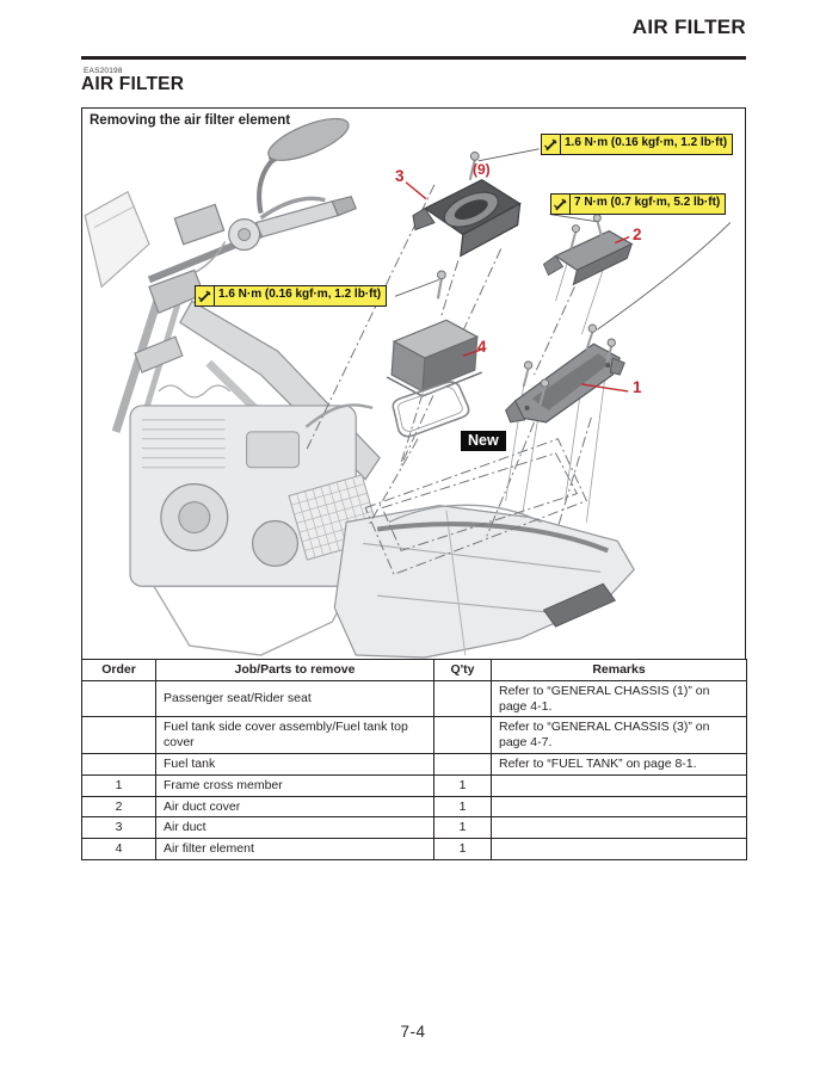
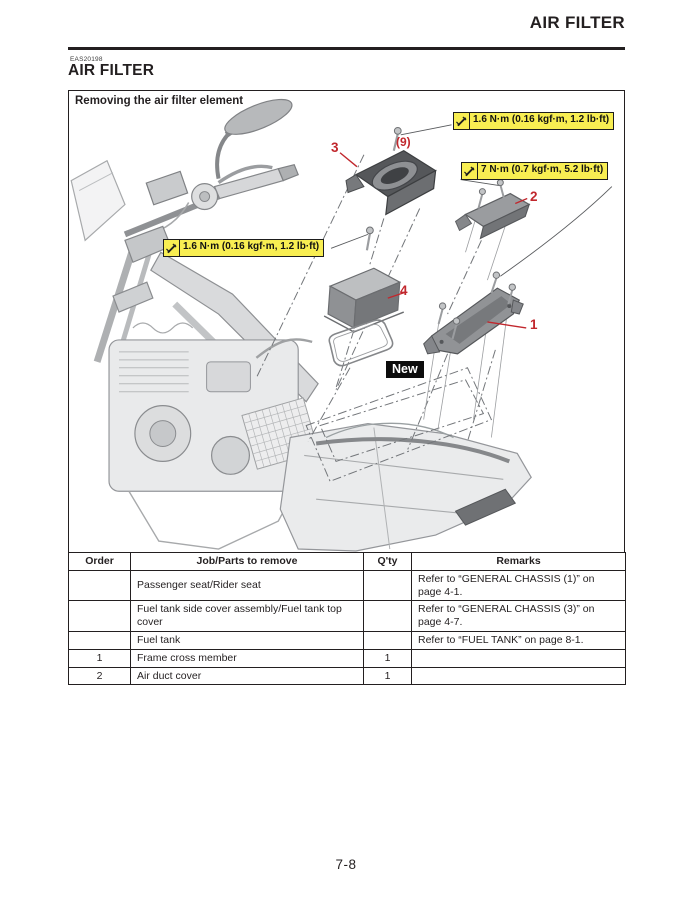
  AIR FILTER
  AIR FILTER
  Removing the air filter element
  1.6 N·m (0.16 kgf·m, 1.2 lb·ft)
  7 N·m (0.7 kgf·m, 5.2 lb·ft)
  1.6 N·m (0.16 kgf·m, 1.2 lb·ft)
  3
  (9)
  2
  4
  1
  New
  Order	Job/Parts to remove	Q'ty	Remarks
  	Passenger seat/Rider seat		Refer to “GENERAL CHASSIS (1)” on page 4-1.
  	Fuel tank side cover assembly/Fuel tank top cover		Refer to “GENERAL CHASSIS (3)” on page 4-7.
  	Fuel tank		Refer to “FUEL TANK” on page 8-1.
  1	Frame cross member	1
  2	Air duct cover	1
- 3	Air duct	1
- 4	Air filter element	1
- 7-4
+ 7-8
